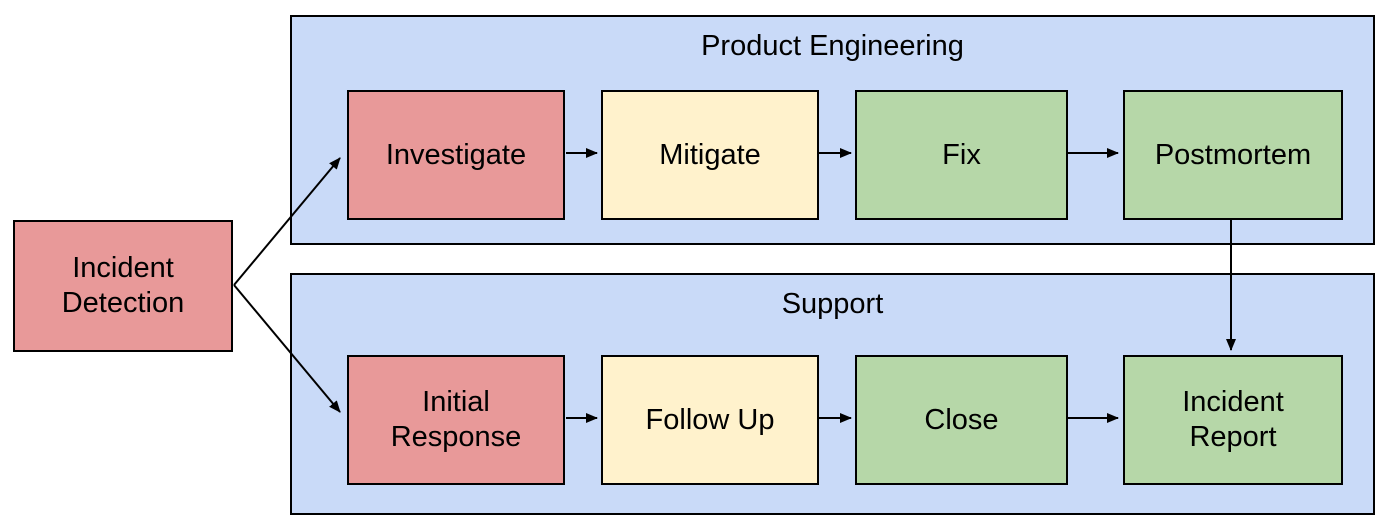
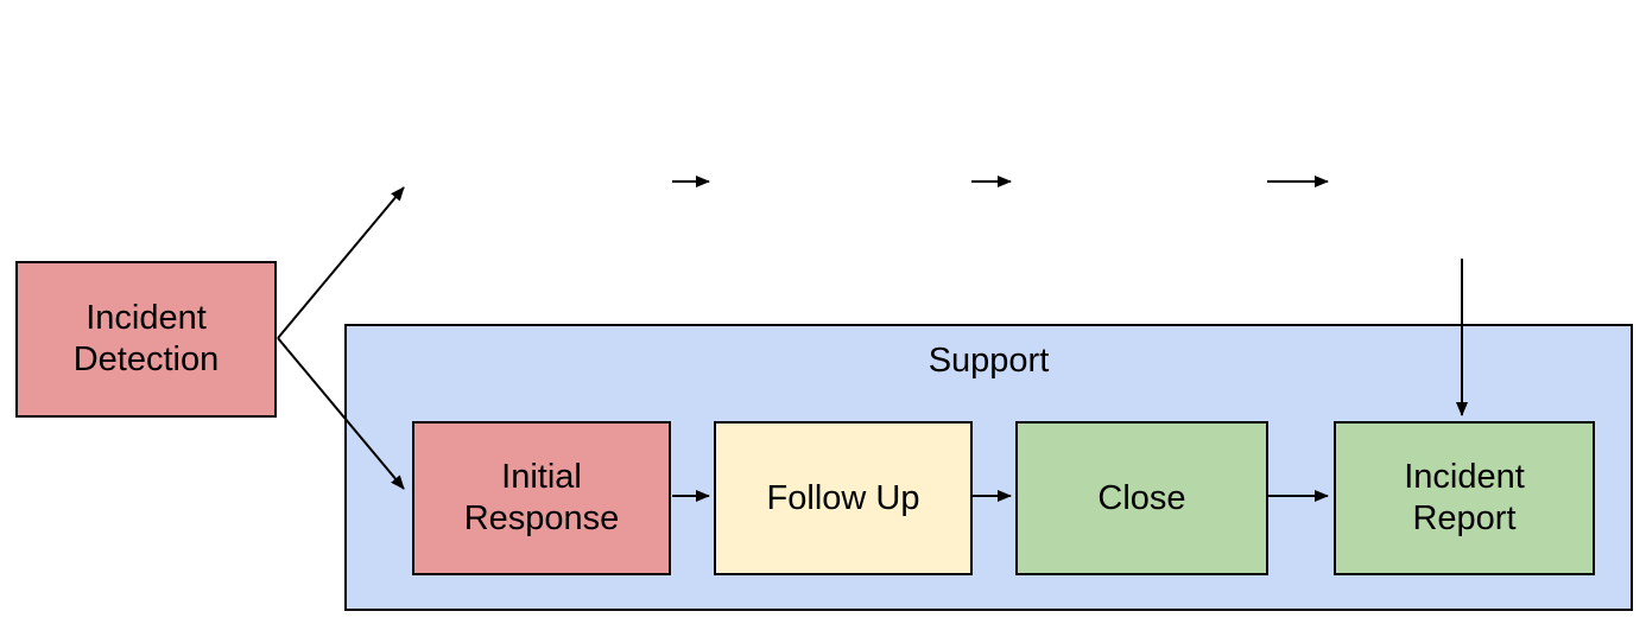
  Incident
  Detection
- Product Engineering
- Investigate
- Mitigate
- Fix
- Postmortem
  Support
  Initial
  Response
  Follow Up
  Close
  Incident
  Report
